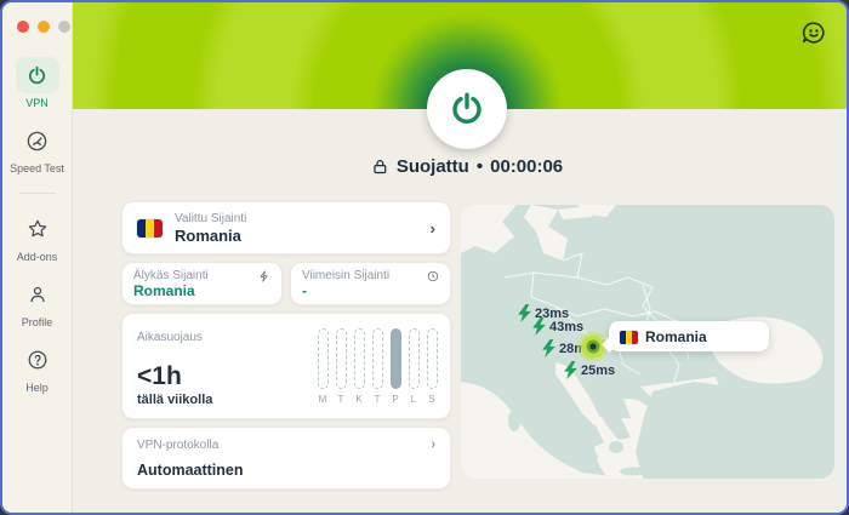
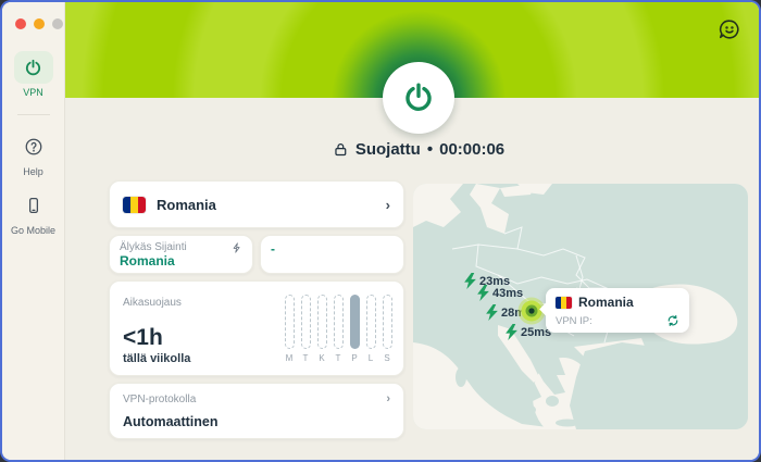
  VPN
- Speed Test
- Add-ons
- Profile
  Help
+ Go Mobile
  Suojattu
  •
  00:00:06
- Valittu Sijainti
  Romania
  ›
  Älykäs Sijainti
  Romania
- Viimeisin Sijainti
  -
  Aikasuojaus
  <1h
  tällä viikolla
  M
  T
  K
  T
  P
  L
  S
  VPN-protokolla
  ›
  Automaattinen
  23ms
  43ms
  28m
  25ms
  Romania
+ VPN IP:
